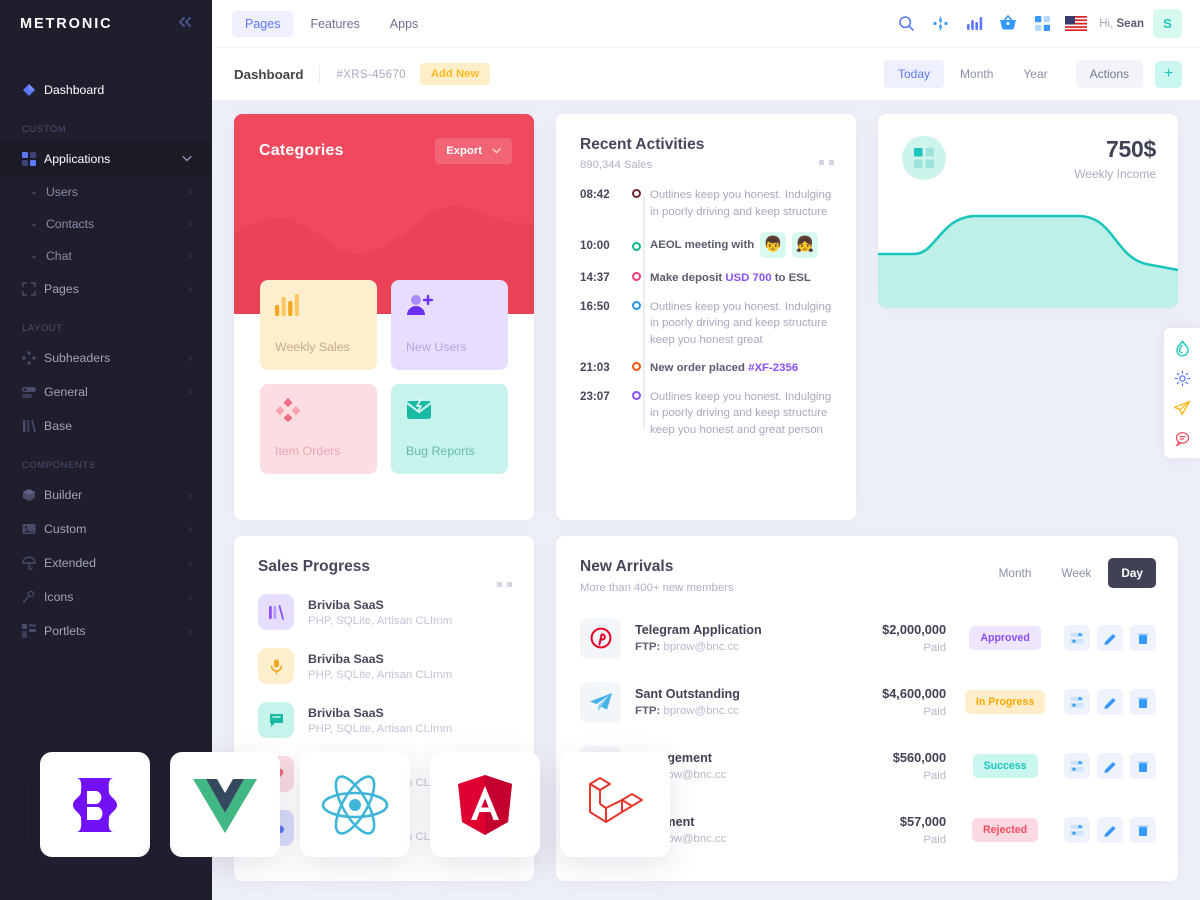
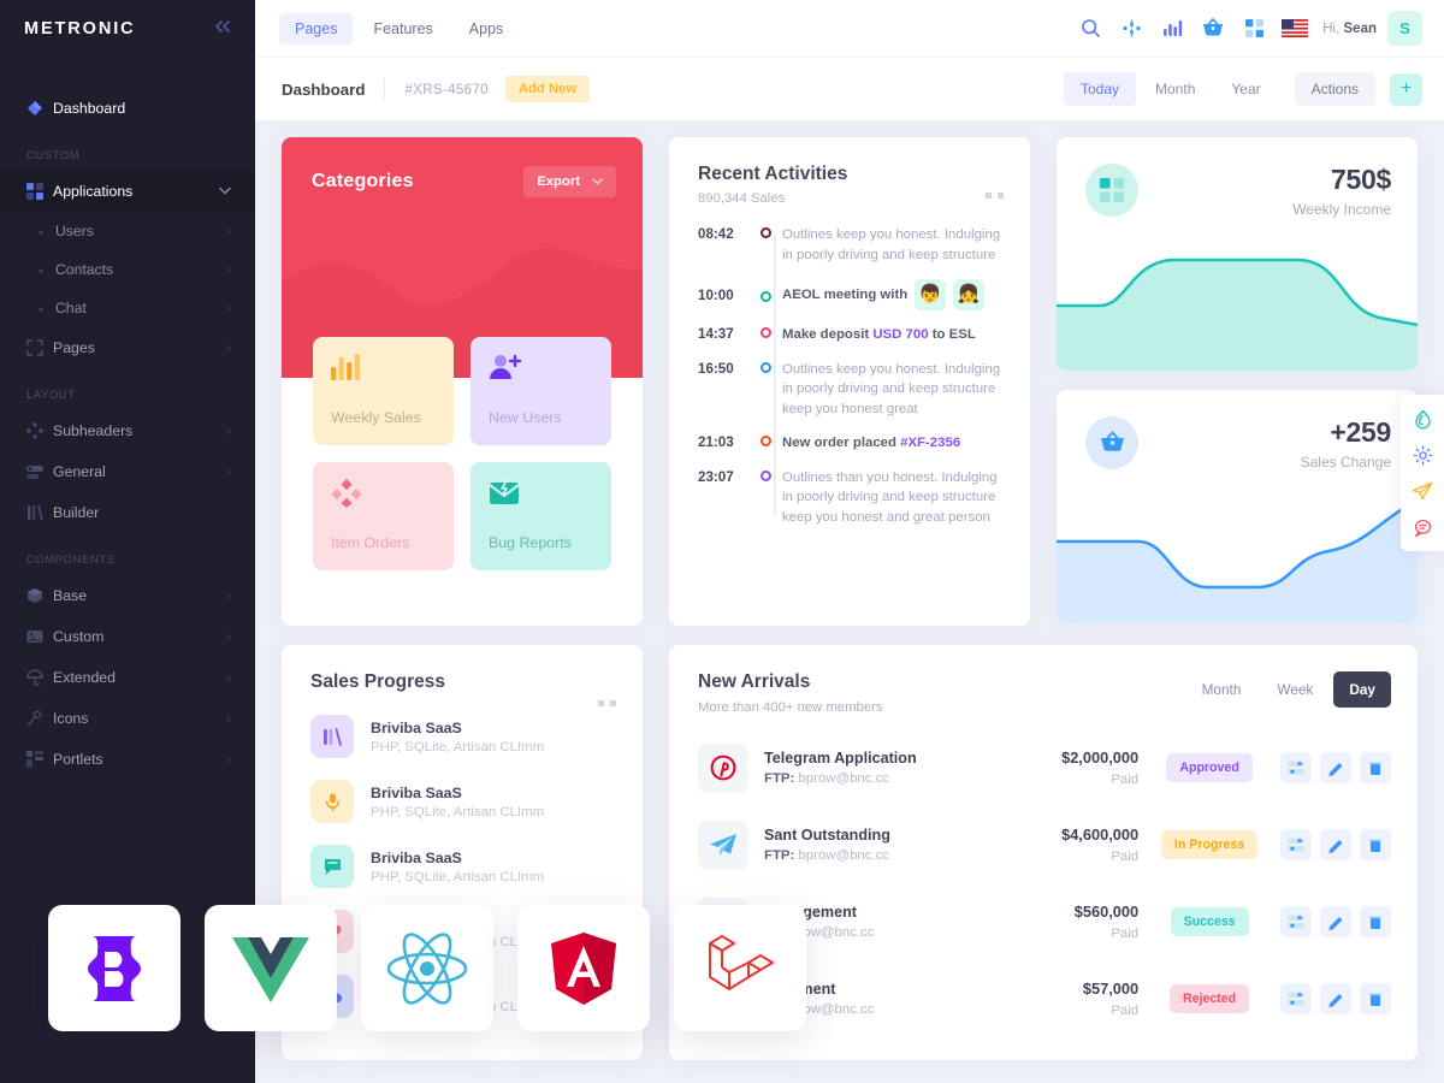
  METRONIC
  Dashboard
  CUSTOM
  Applications
  -
  Users
  ›
  -
  Contacts
  ›
  -
  Chat
  ›
  Pages
  ›
  LAYOUT
  Subheaders
  ›
  General
  ›
- Base
+ Builder
  COMPONENTS
- Builder
+ Base
  ›
  Custom
  ›
  Extended
  ›
  Icons
  ›
  Portlets
  ›
  Pages
  Features
  Apps
  Hi, Sean
  S
  Dashboard
  #XRS-45670
  Add New
  Today
  Month
  Year
  Actions
  +
  Categories
  Export
  Weekly Sales
  New Users
  Item Orders
  Bug Reports
  Recent Activities
  890,344 Sales
  08:42
  Outlines keep you honest. Indulging in poorly driving and keep structure
  10:00
  AEOL meeting with
  👦
  👧
  14:37
  Make deposit USD 700 to ESL
  16:50
  Outlines keep you honest. Indulging in poorly driving and keep structure keep you honest great
  21:03
  New order placed #XF-2356
  23:07
- Outlines keep you honest. Indulging in poorly driving and keep structure keep you honest and great person
+ Outlines than you honest. Indulging in poorly driving and keep structure keep you honest and great person
  750$
  Weekly Income
+ +259
+ Sales Change
  Sales Progress
  Briviba SaaS
  PHP, SQLite, Artisan CLImm
  Briviba SaaS
  PHP, SQLite, Artisan CLImm
  Briviba SaaS
  PHP, SQLite, Artisan CLImm
  New Arrivals
  More than 400+ new members
  Month
  Week
  Day
  Telegram Application
  FTP: bprow@bnc.cc
  $2,000,000
  Paid
  Approved
  Sant Outstanding
  FTP: bprow@bnc.cc
  $4,600,000
  Paid
  In Progress
  $560,000
  Paid
  Success
  $57,000
  Paid
  Rejected
